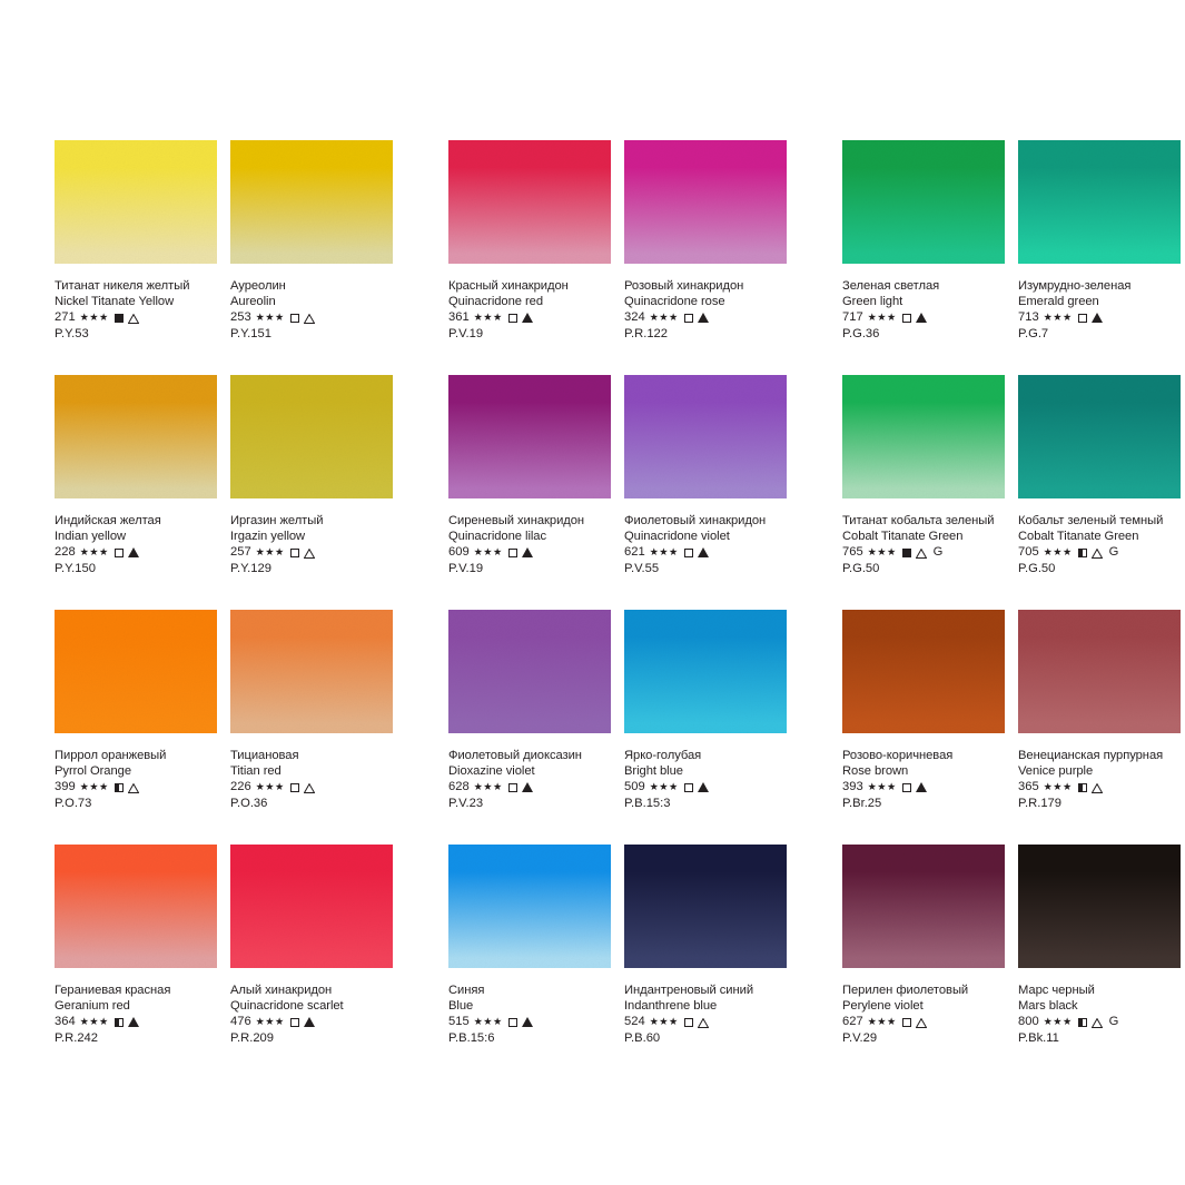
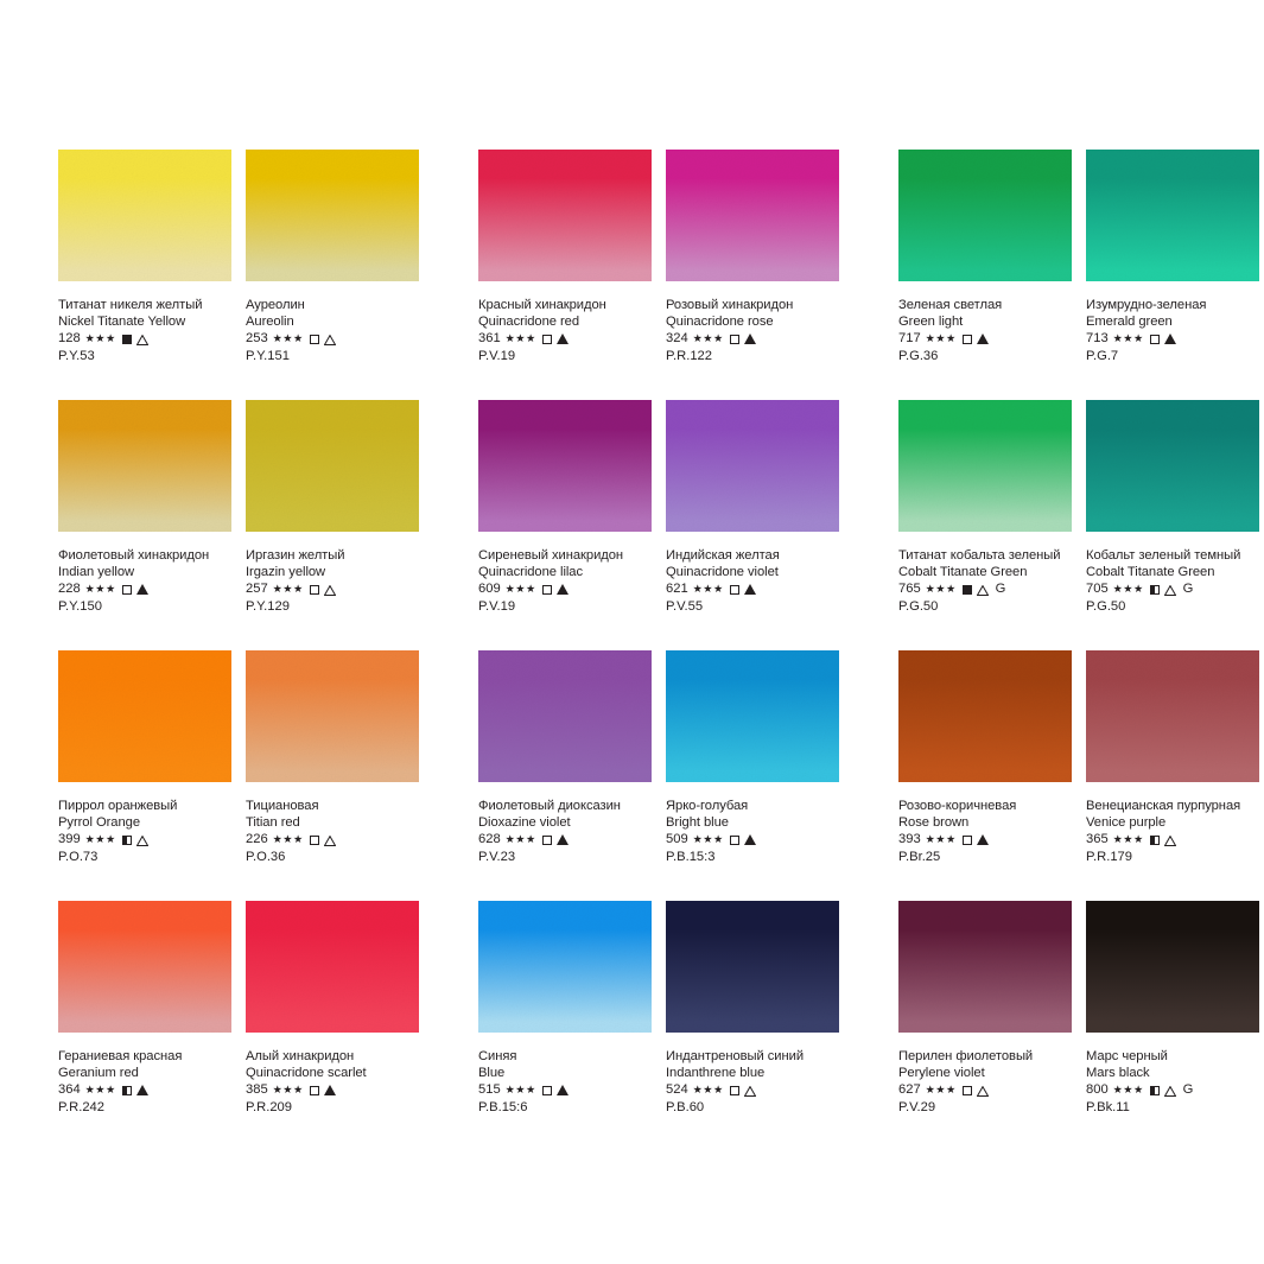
  Титанат никеля желтый
  Nickel Titanate Yellow
- 271
+ 128
  ★★★
  P.Y.53
  Ауреолин
  Aureolin
  253
  ★★★
  P.Y.151
  Красный хинакридон
  Quinacridone red
  361
  ★★★
  P.V.19
  Розовый хинакридон
  Quinacridone rose
  324
  ★★★
  P.R.122
  Зеленая светлая
  Green light
  717
  ★★★
  P.G.36
  Изумрудно-зеленая
  Emerald green
  713
  ★★★
  P.G.7
- Индийская желтая
+ Фиолетовый хинакридон
  Indian yellow
  228
  ★★★
  P.Y.150
  Иргазин желтый
  Irgazin yellow
  257
  ★★★
  P.Y.129
  Сиреневый хинакридон
  Quinacridone lilac
  609
  ★★★
  P.V.19
- Фиолетовый хинакридон
+ Индийская желтая
  Quinacridone violet
  621
  ★★★
  P.V.55
  Титанат кобальта зеленый
  Cobalt Titanate Green
  765
  ★★★
  G
  P.G.50
  Кобальт зеленый темный
  Cobalt Titanate Green
  705
  ★★★
  G
  P.G.50
  Пиррол оранжевый
  Pyrrol Orange
  399
  ★★★
  P.O.73
  Тициановая
  Titian red
  226
  ★★★
  P.O.36
  Фиолетовый диоксазин
  Dioxazine violet
  628
  ★★★
  P.V.23
  Ярко-голубая
  Bright blue
  509
  ★★★
  P.B.15:3
  Розово-коричневая
  Rose brown
  393
  ★★★
  P.Br.25
  Венецианская пурпурная
  Venice purple
  365
  ★★★
  P.R.179
  Гераниевая красная
  Geranium red
  364
  ★★★
  P.R.242
  Алый хинакридон
  Quinacridone scarlet
- 476
+ 385
  ★★★
  P.R.209
  Синяя
  Blue
  515
  ★★★
  P.B.15:6
  Индантреновый синий
  Indanthrene blue
  524
  ★★★
  P.B.60
  Перилен фиолетовый
  Perylene violet
  627
  ★★★
  P.V.29
  Марс черный
  Mars black
  800
  ★★★
  G
  P.Bk.11
